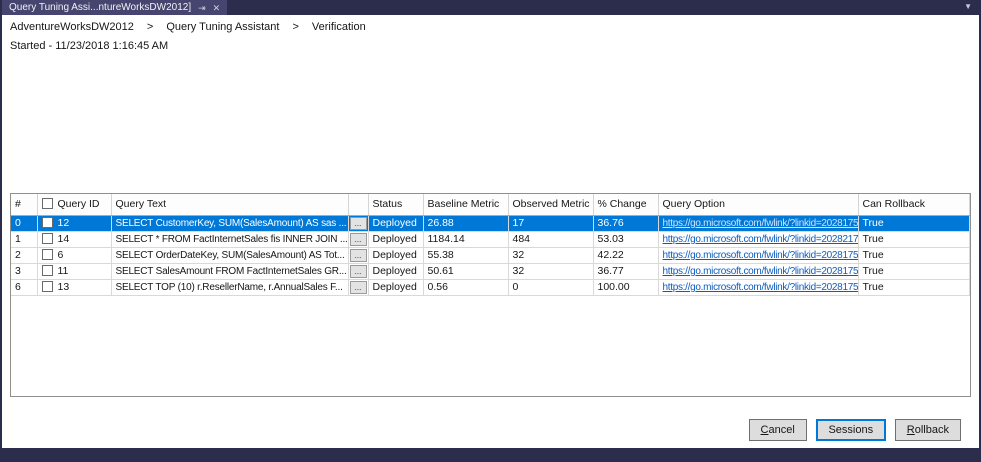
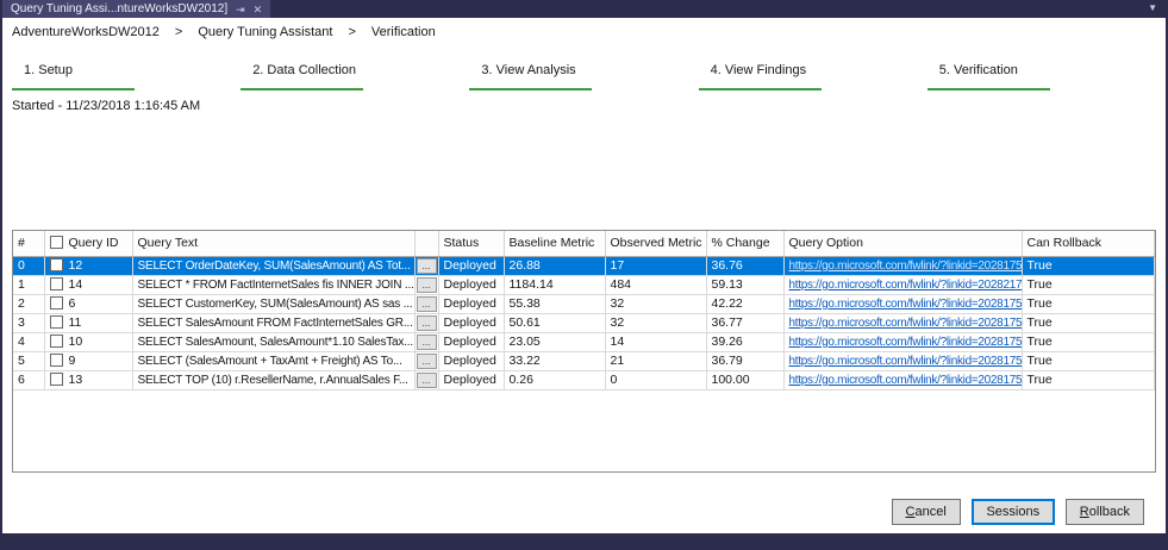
  Query Tuning Assi...ntureWorksDW2012]
  ⇥
  ✕
  ▼
  AdventureWorksDW2012
  >
  Query Tuning Assistant
  >
  Verification
+ 1. Setup
+ 2. Data Collection
+ 3. View Analysis
+ 4. View Findings
+ 5. Verification
  Started - 11/23/2018 1:16:45 AM
  #	Query ID	Query Text		Status	Baseline Metric	Observed Metric	% Change	Query Option	Can Rollback
- 0	12	SELECT CustomerKey, SUM(SalesAmount) AS sas ...	...	Deployed	26.88	17	36.76	https://go.microsoft.com/fwlink/?linkid=2028175	True
+ 0	12	SELECT OrderDateKey, SUM(SalesAmount) AS Tot...	...	Deployed	26.88	17	36.76	https://go.microsoft.com/fwlink/?linkid=2028175	True
- 1	14	SELECT * FROM FactInternetSales fis INNER JOIN ...	...	Deployed	1184.14	484	53.03	https://go.microsoft.com/fwlink/?linkid=2028217	True
+ 1	14	SELECT * FROM FactInternetSales fis INNER JOIN ...	...	Deployed	1184.14	484	59.13	https://go.microsoft.com/fwlink/?linkid=2028217	True
- 2	6	SELECT OrderDateKey, SUM(SalesAmount) AS Tot...	...	Deployed	55.38	32	42.22	https://go.microsoft.com/fwlink/?linkid=2028175	True
+ 2	6	SELECT CustomerKey, SUM(SalesAmount) AS sas ...	...	Deployed	55.38	32	42.22	https://go.microsoft.com/fwlink/?linkid=2028175	True
  3	11	SELECT SalesAmount FROM FactInternetSales GR...	...	Deployed	50.61	32	36.77	https://go.microsoft.com/fwlink/?linkid=2028175	True
+ 4	10	SELECT SalesAmount, SalesAmount*1.10 SalesTax...	...	Deployed	23.05	14	39.26	https://go.microsoft.com/fwlink/?linkid=2028175	True
+ 5	9	SELECT (SalesAmount + TaxAmt + Freight) AS To...	...	Deployed	33.22	21	36.79	https://go.microsoft.com/fwlink/?linkid=2028175	True
- 6	13	SELECT TOP (10) r.ResellerName, r.AnnualSales F...	...	Deployed	0.56	0	100.00	https://go.microsoft.com/fwlink/?linkid=2028175	True
+ 6	13	SELECT TOP (10) r.ResellerName, r.AnnualSales F...	...	Deployed	0.26	0	100.00	https://go.microsoft.com/fwlink/?linkid=2028175	True
  Cancel
  Sessions
  Rollback
